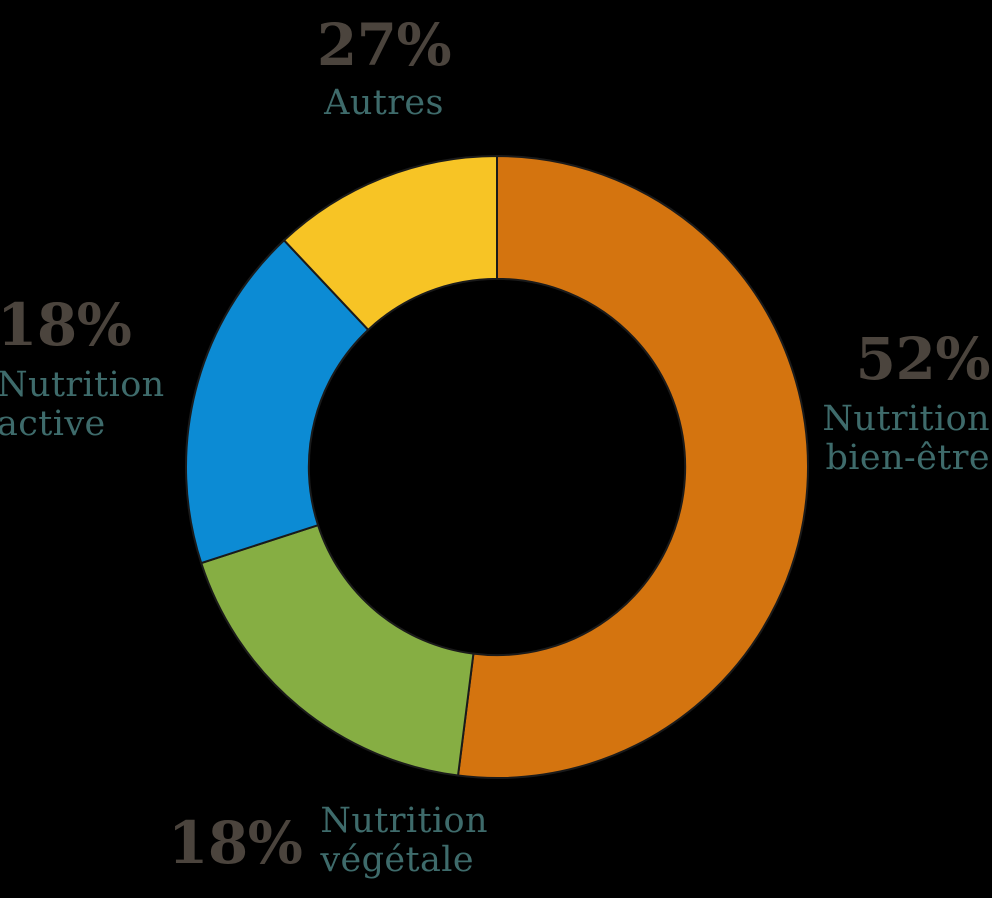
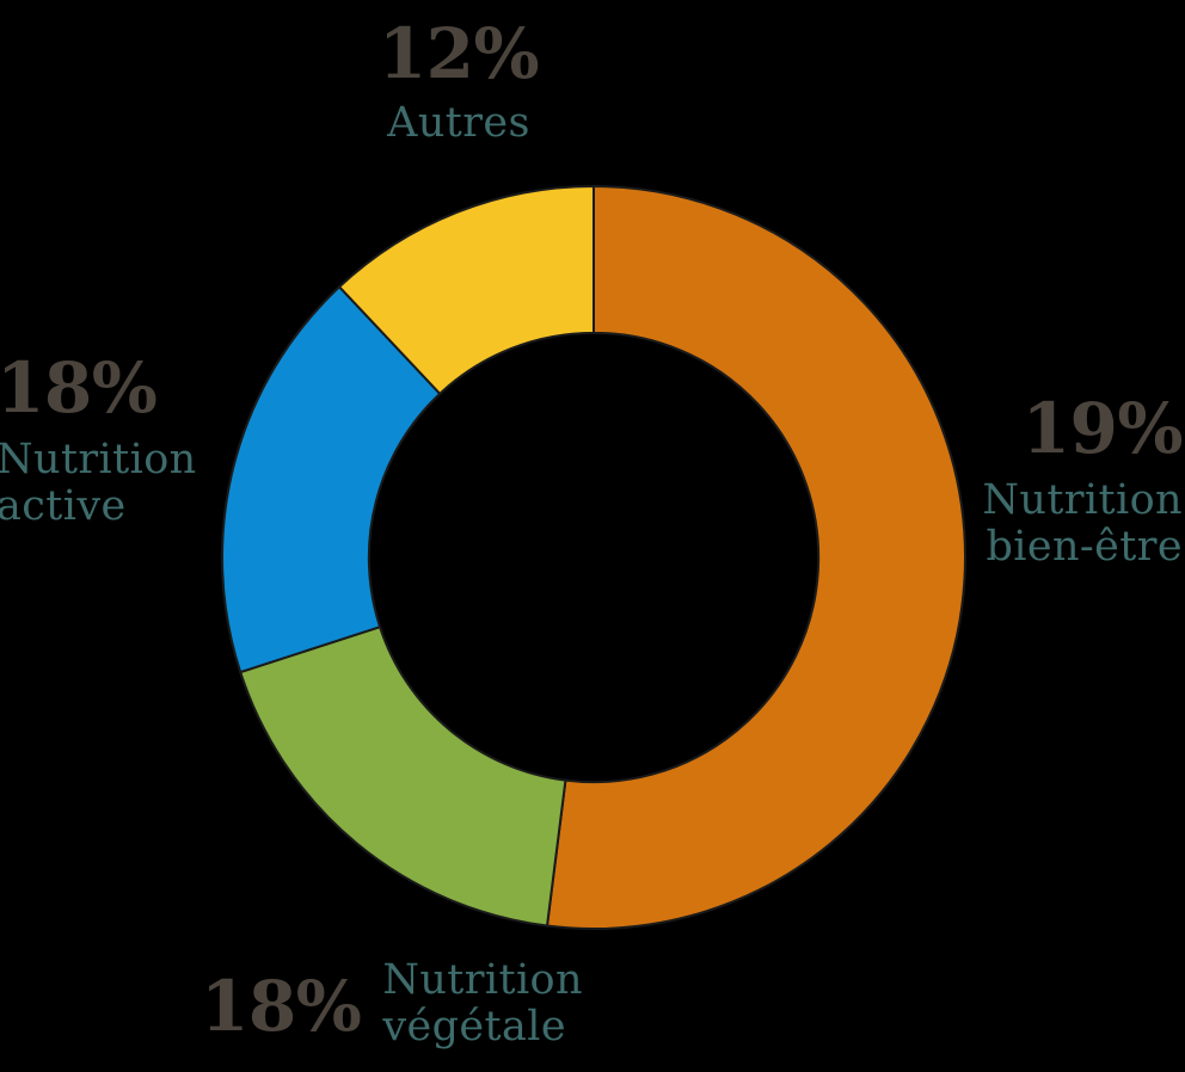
- 27%
+ 12%
  Autres
- 52%
+ 19%
  Nutrition
  bien-être
  18%
  Nutrition
  active
  18%
  Nutrition
  végétale
